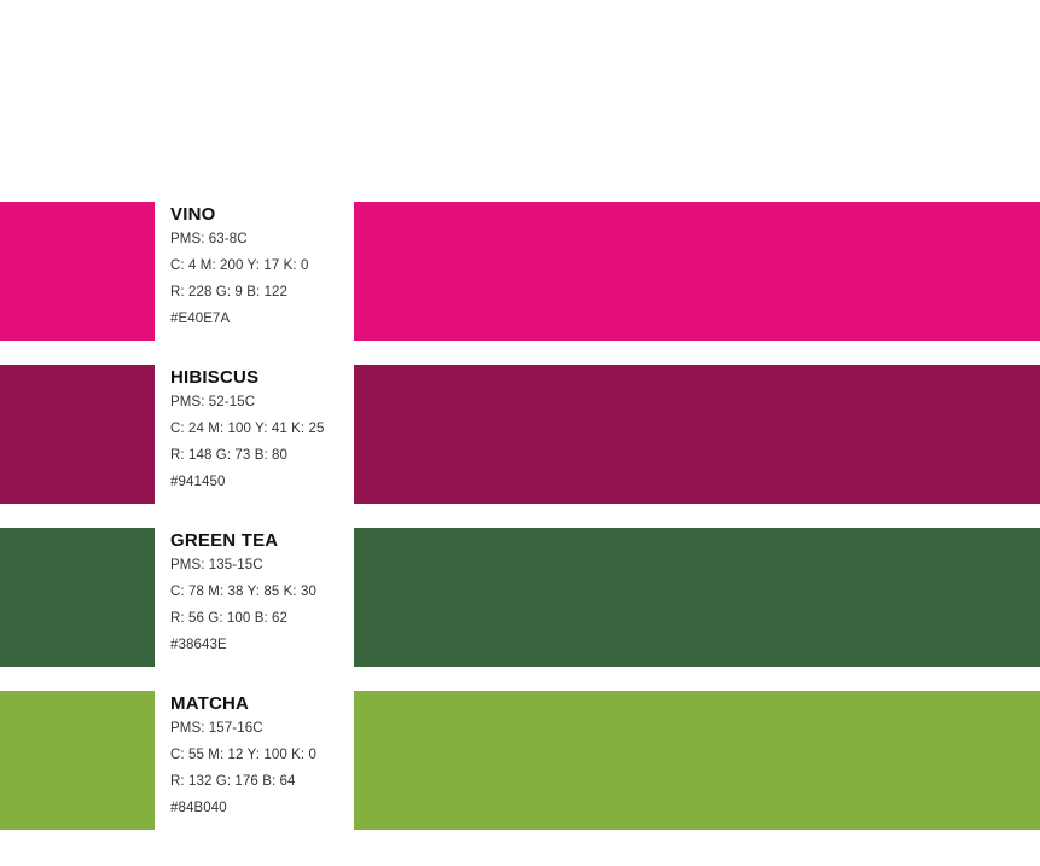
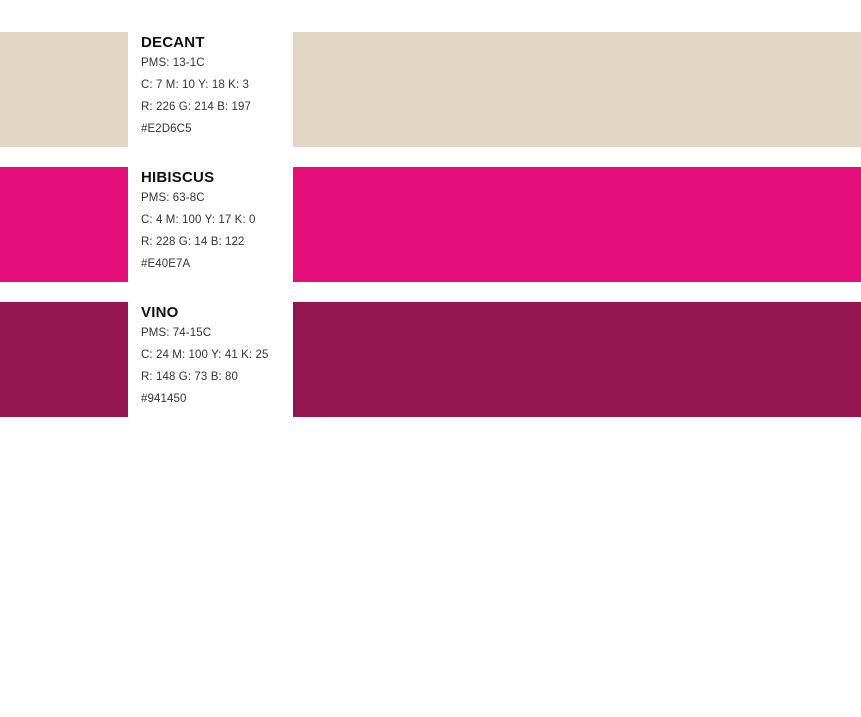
+ DECANT
+ PMS: 13-1C
+ C: 7 M: 10 Y: 18 K: 3
+ R: 226 G: 214 B: 197
+ #E2D6C5
- VINO
+ HIBISCUS
  PMS: 63-8C
- C: 4 M: 200 Y: 17 K: 0
+ C: 4 M: 100 Y: 17 K: 0
- R: 228 G: 9 B: 122
+ R: 228 G: 14 B: 122
  #E40E7A
- HIBISCUS
+ VINO
- PMS: 52-15C
+ PMS: 74-15C
  C: 24 M: 100 Y: 41 K: 25
  R: 148 G: 73 B: 80
  #941450
- GREEN TEA
- PMS: 135-15C
- C: 78 M: 38 Y: 85 K: 30
- R: 56 G: 100 B: 62
- #38643E
- MATCHA
- PMS: 157-16C
- C: 55 M: 12 Y: 100 K: 0
- R: 132 G: 176 B: 64
- #84B040
